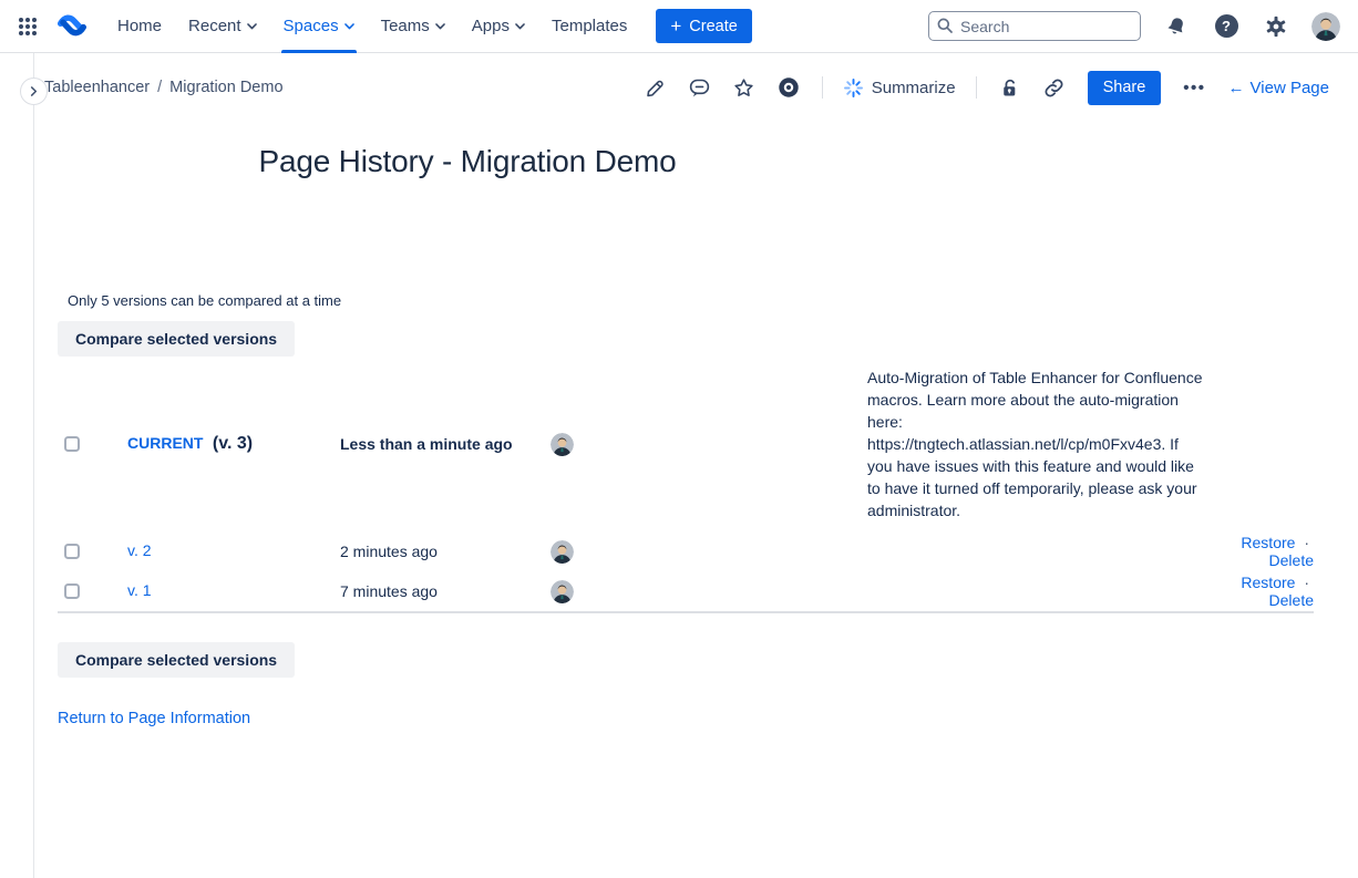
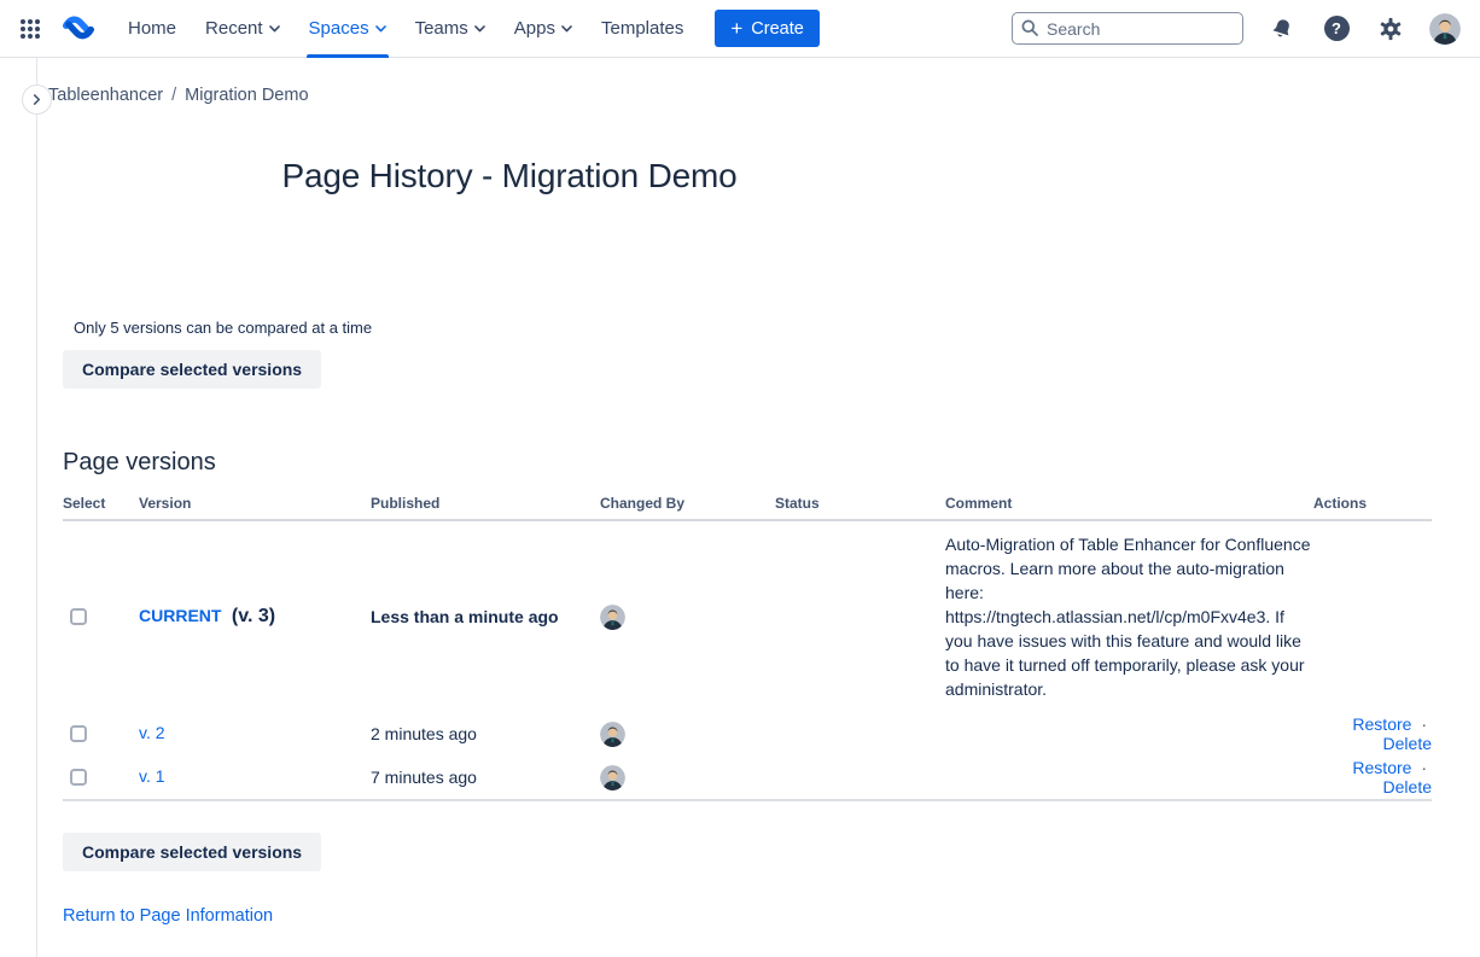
  Home
  Recent
  Spaces
  Teams
  Apps
  Templates
  +
  Create
  Search
  ?
  Tableenhancer
  /
  Migration Demo
- Summarize
- Share
- •••
- ←
- View Page
  Page History - Migration Demo
  Only 5 versions can be compared at a time
  Compare selected versions
+ Page versions
+ Select
+ Version
+ Published
+ Changed By
+ Status
+ Comment
+ Actions
  CURRENT (v. 3)
  Less than a minute ago
  Auto-Migration of Table Enhancer for Confluence macros. Learn more about the auto-migration here: https://tngtech.atlassian.net/l/cp/m0Fxv4e3. If you have issues with this feature and would like to have it turned off temporarily, please ask your administrator.
  v. 2
  2 minutes ago
  Restore · Delete
  v. 1
  7 minutes ago
  Restore · Delete
  Compare selected versions
  Return to Page Information
